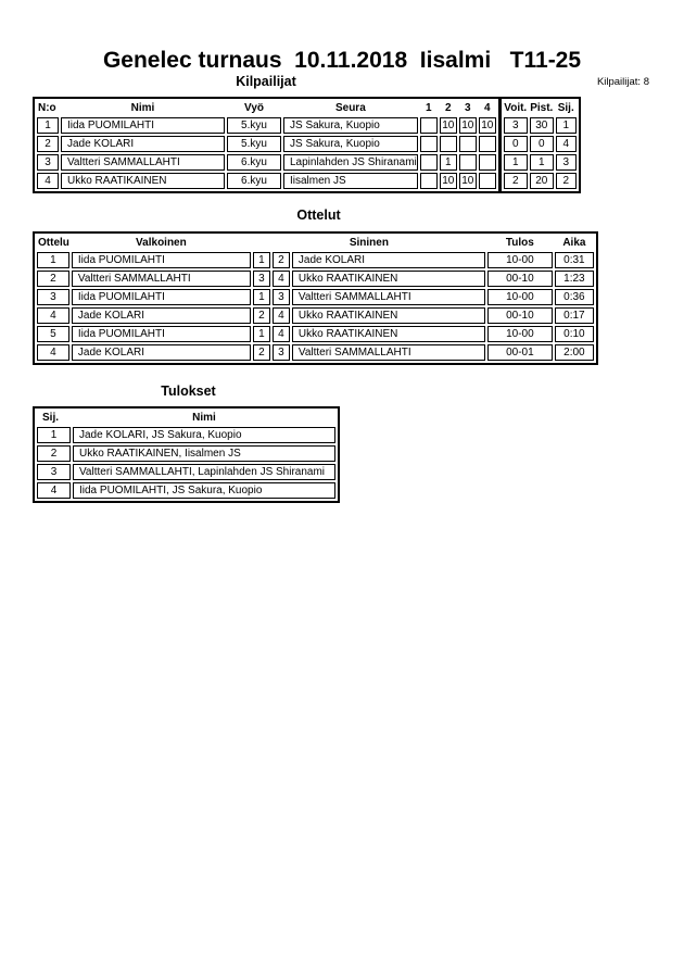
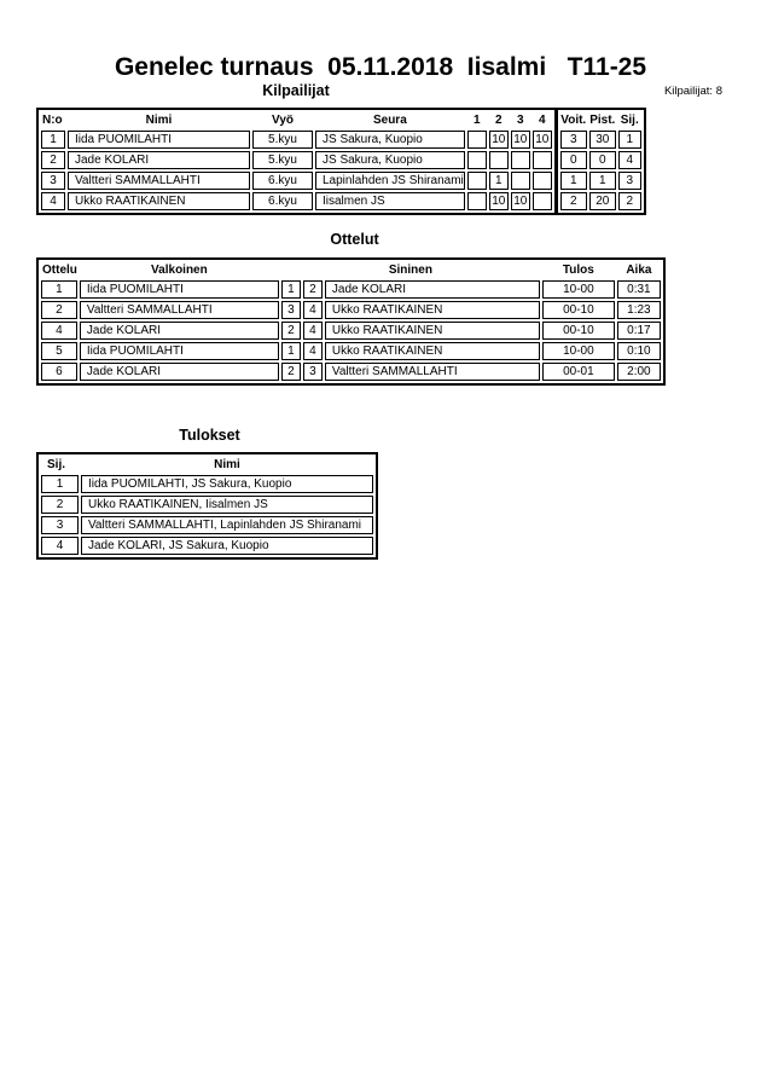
- Genelec turnaus 10.11.2018 Iisalmi T11-25
+ Genelec turnaus 05.11.2018 Iisalmi T11-25
  Kilpailijat
  Kilpailijat: 8
  N:o	Nimi	Vyö	Seura	1	2	3	4
  1	Iida PUOMILAHTI	5.kyu	JS Sakura, Kuopio		10	10	10
  2	Jade KOLARI	5.kyu	JS Sakura, Kuopio
  3	Valtteri SAMMALLAHTI	6.kyu	Lapinlahden JS Shiranami		1
  4	Ukko RAATIKAINEN	6.kyu	Iisalmen JS		10	10
  Voit.	Pist.	Sij.
  3	30	1
  0	0	4
  1	1	3
  2	20	2
  Ottelut
  Ottelu	Valkoinen	Sininen	Tulos	Aika
  1	Iida PUOMILAHTI	1	2	Jade KOLARI	10-00	0:31
  2	Valtteri SAMMALLAHTI	3	4	Ukko RAATIKAINEN	00-10	1:23
- 3	Iida PUOMILAHTI	1	3	Valtteri SAMMALLAHTI	10-00	0:36
  4	Jade KOLARI	2	4	Ukko RAATIKAINEN	00-10	0:17
  5	Iida PUOMILAHTI	1	4	Ukko RAATIKAINEN	10-00	0:10
- 4	Jade KOLARI	2	3	Valtteri SAMMALLAHTI	00-01	2:00
+ 6	Jade KOLARI	2	3	Valtteri SAMMALLAHTI	00-01	2:00
  Tulokset
  Sij.	Nimi
- 1	Jade KOLARI, JS Sakura, Kuopio
+ 1	Iida PUOMILAHTI, JS Sakura, Kuopio
  2	Ukko RAATIKAINEN, Iisalmen JS
  3	Valtteri SAMMALLAHTI, Lapinlahden JS Shiranami
- 4	Iida PUOMILAHTI, JS Sakura, Kuopio
+ 4	Jade KOLARI, JS Sakura, Kuopio
